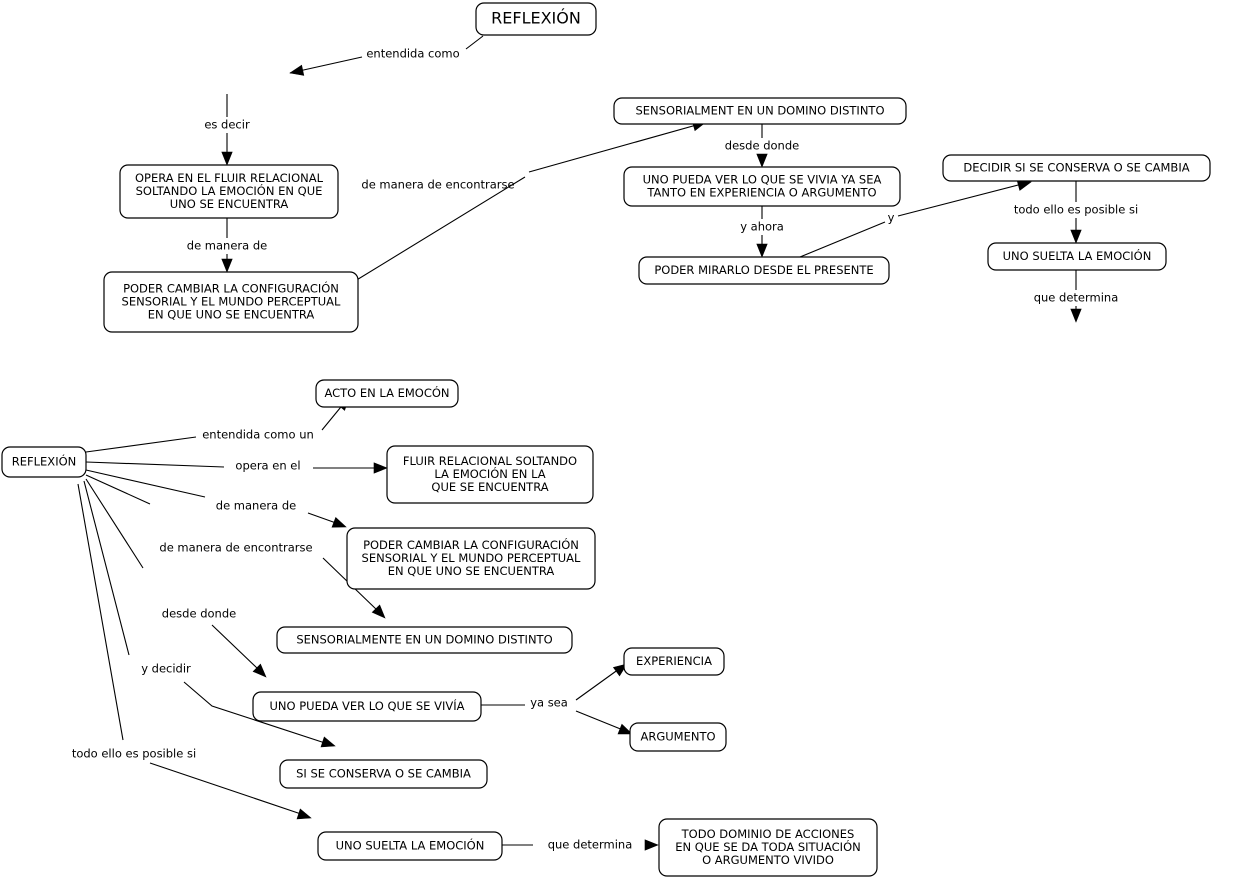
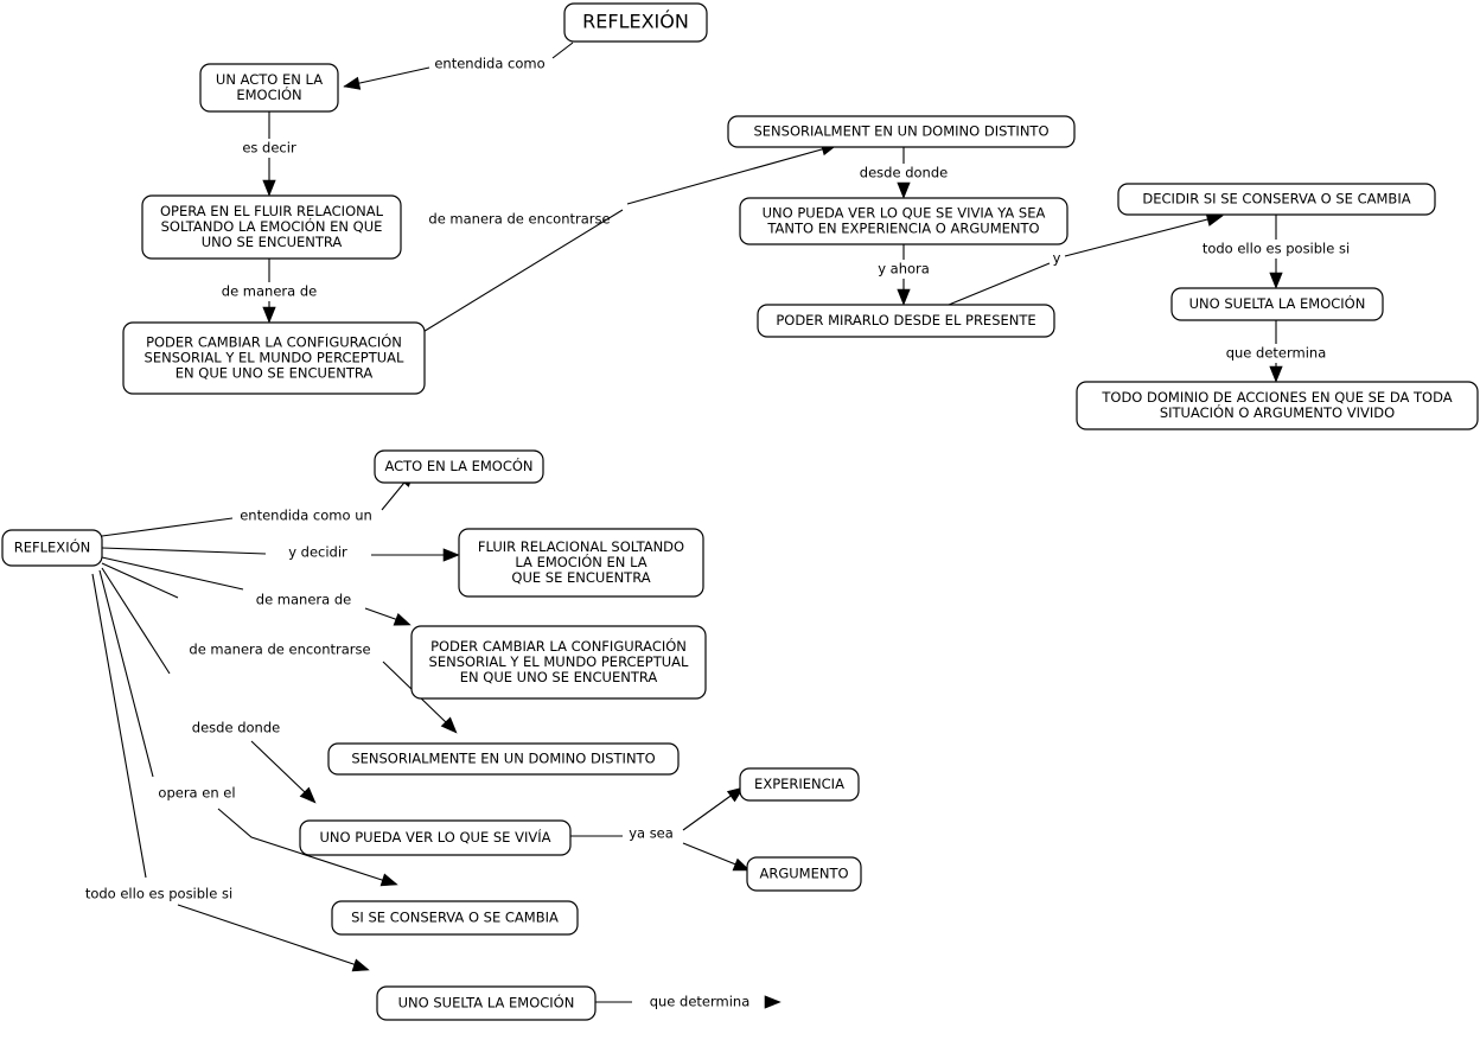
  entendida como
  es decir
  de manera de
  de manera de encontrarse
  desde donde
  y ahora
  y
  todo ello es posible si
  que determina
  REFLEXIÓN
+ UN ACTO EN LA
+ EMOCIÓN
  OPERA EN EL FLUIR RELACIONAL
  SOLTANDO LA EMOCIÓN EN QUE
  UNO SE ENCUENTRA
  PODER CAMBIAR LA CONFIGURACIÓN
  SENSORIAL Y EL MUNDO PERCEPTUAL
  EN QUE UNO SE ENCUENTRA
  SENSORIALMENT EN UN DOMINO DISTINTO
  UNO PUEDA VER LO QUE SE VIVIA YA SEA
  TANTO EN EXPERIENCIA O ARGUMENTO
  PODER MIRARLO DESDE EL PRESENTE
  DECIDIR SI SE CONSERVA O SE CAMBIA
  UNO SUELTA LA EMOCIÓN
+ TODO DOMINIO DE ACCIONES EN QUE SE DA TODA
+ SITUACIÓN O ARGUMENTO VIVIDO
  entendida como un
- opera en el
+ y decidir
  de manera de
  de manera de encontrarse
  desde donde
- y decidir
+ opera en el
  todo ello es posible si
  ya sea
  que determina
  REFLEXIÓN
  ACTO EN LA EMOCÓN
  FLUIR RELACIONAL SOLTANDO
  LA EMOCIÓN EN LA
  QUE SE ENCUENTRA
  PODER CAMBIAR LA CONFIGURACIÓN
  SENSORIAL Y EL MUNDO PERCEPTUAL
  EN QUE UNO SE ENCUENTRA
  SENSORIALMENTE EN UN DOMINO DISTINTO
  UNO PUEDA VER LO QUE SE VIVÍA
  SI SE CONSERVA O SE CAMBIA
  UNO SUELTA LA EMOCIÓN
  EXPERIENCIA
  ARGUMENTO
- TODO DOMINIO DE ACCIONES
- EN QUE SE DA TODA SITUACIÓN
- O ARGUMENTO VIVIDO
